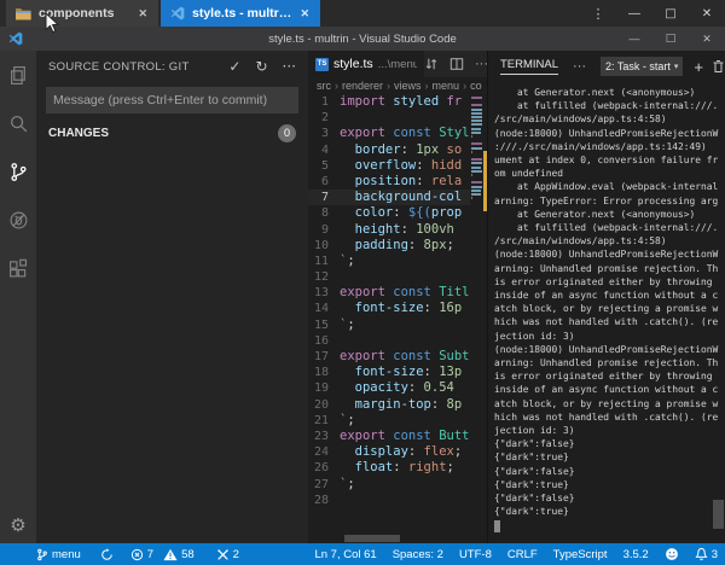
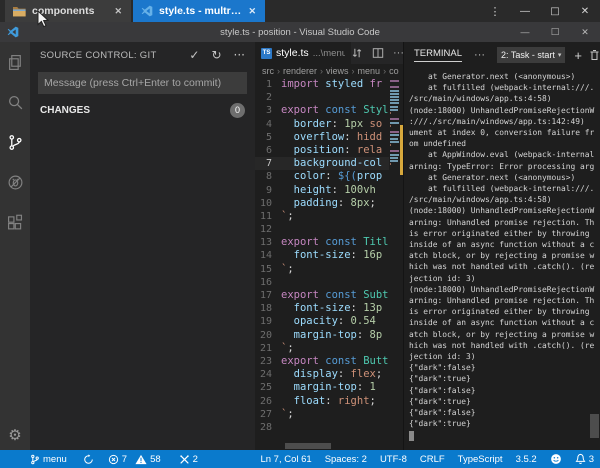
  components
  ✕
  style.ts - multrin
  ✕
  ⋮
  —
  □
  ✕
- style.ts - multrin - Visual Studio Code
+ style.ts - position - Visual Studio Code
  —
  □
  ✕
  ⚙
  SOURCE CONTROL: GIT
  ✓
  ↻
  ···
  Message (press Ctrl+Enter to commit)
  CHANGES
  0
  style.ts
  ...\menu
  src
  ›
  renderer
  ›
  views
  ›
  menu
  ›
  co
  1
  import styled fr
  2
  3
  export const Styl
  4
  border: 1px so
  5
  overflow: hidd
  6
  position: rela
  7
  background-col
  8
  color: ${(prop
  9
  height: 100vh
  10
  padding: 8px;
  11
  `;
  12
  13
  export const Titl
  14
  font-size: 16p
  15
  `;
  16
  17
  export const Subt
  18
  font-size: 13p
  19
  opacity: 0.54
  20
  margin-top: 8p
  21
  `;
  23
  export const Butt
  24
  display: flex;
+ 25
+ margin-top: 1
  26
  float: right;
  27
  `;
  28
  TERMINAL
  ···
  2: Task - start
  +
  at Generator.next (<anonymous>)
  at fulfilled (webpack-internal:///.
  /src/main/windows/app.ts:4:58)
  (node:18000) UnhandledPromiseRejectionW
  :///./src/main/windows/app.ts:142:49)
  ument at index 0, conversion failure fr
  om undefined
  at AppWindow.eval (webpack-internal
  arning: TypeError: Error processing arg
  at Generator.next (<anonymous>)
  at fulfilled (webpack-internal:///.
  /src/main/windows/app.ts:4:58)
  (node:18000) UnhandledPromiseRejectionW
  arning: Unhandled promise rejection. Th
  is error originated either by throwing
  inside of an async function without a c
  atch block, or by rejecting a promise w
  hich was not handled with .catch(). (re
  jection id: 3)
  (node:18000) UnhandledPromiseRejectionW
  arning: Unhandled promise rejection. Th
  is error originated either by throwing
  inside of an async function without a c
  atch block, or by rejecting a promise w
  hich was not handled with .catch(). (re
  jection id: 3)
  {"dark":false}
  {"dark":true}
  {"dark":false}
  {"dark":true}
  {"dark":false}
  {"dark":true}
  menu
  7
  58
  2
  Ln 7, Col 61
  Spaces: 2
  UTF-8
  CRLF
  TypeScript
  3.5.2
  3
